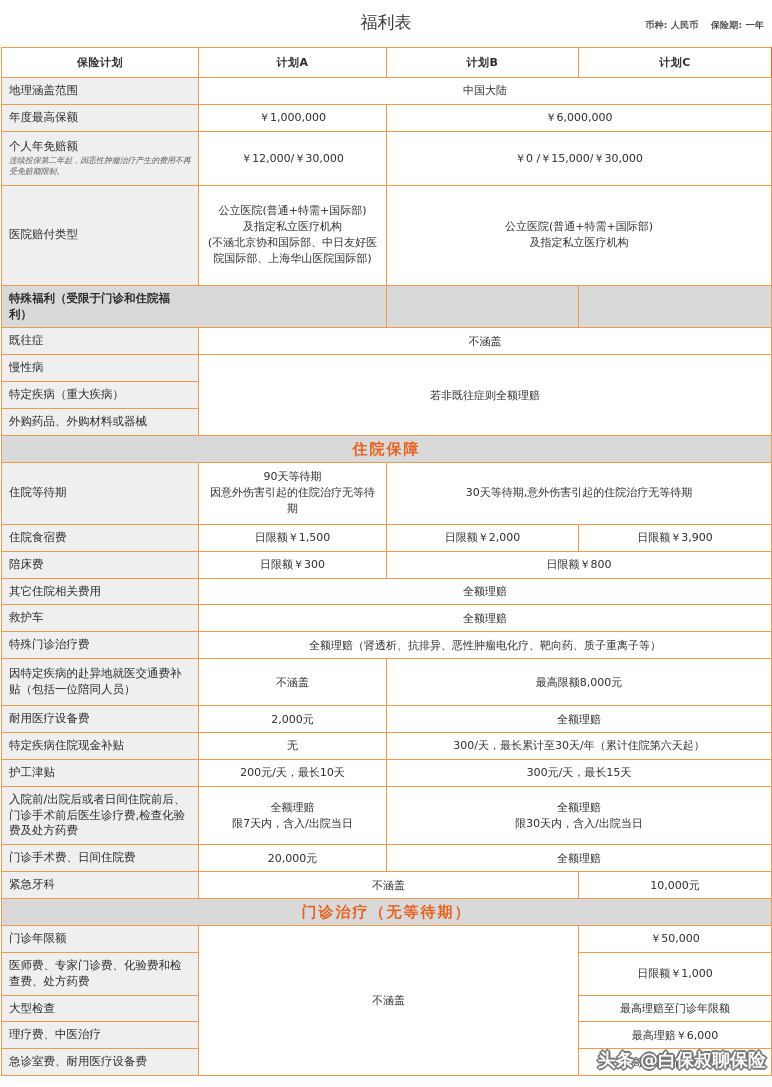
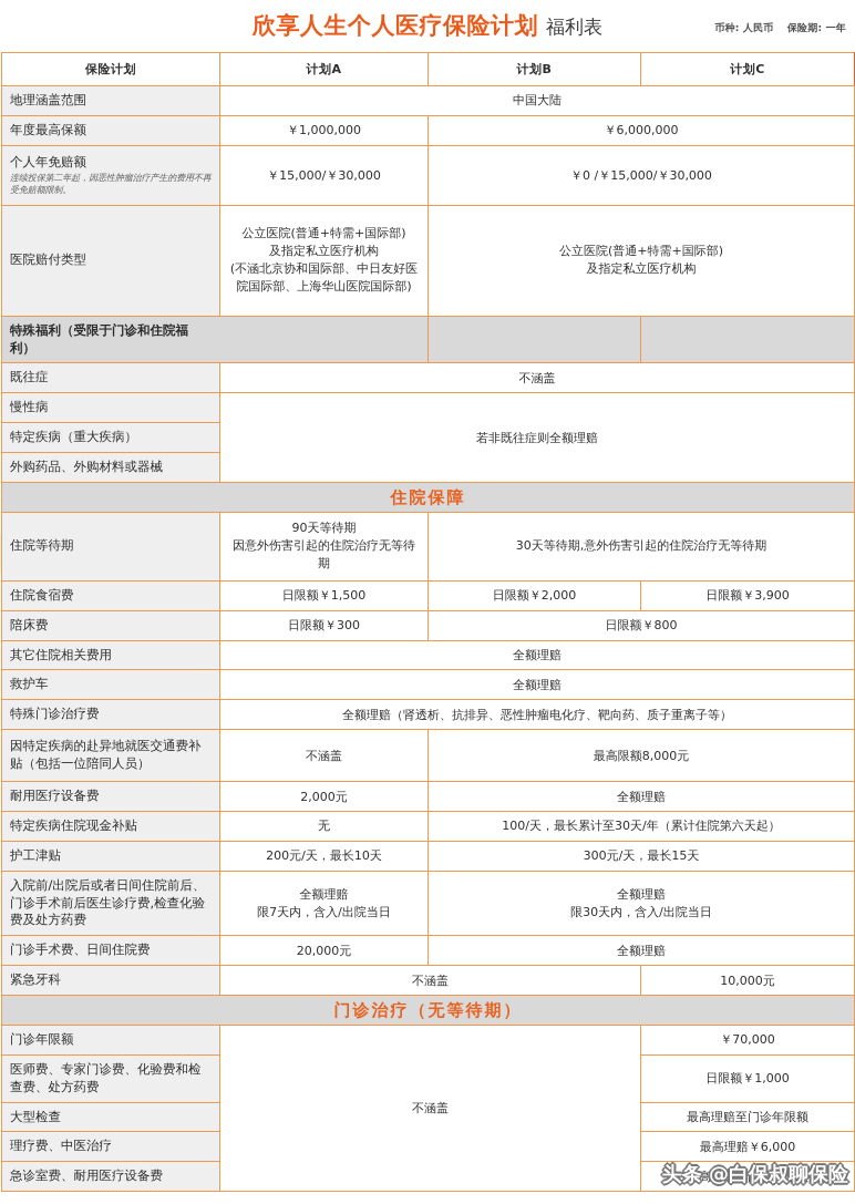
+ 欣享人生个人医疗保险计划
  福利表
  币种: 人民币 保险期: 一年
  保险计划	计划A	计划B	计划C
  地理涵盖范围	中国大陆
  年度最高保额	￥1,000,000	￥6,000,000
- 个人年免赔额 连续投保第二年起，因恶性肿瘤治疗产生的费用不再受免赔额限制。	￥12,000/￥30,000	￥0 /￥15,000/￥30,000
+ 个人年免赔额 连续投保第二年起，因恶性肿瘤治疗产生的费用不再受免赔额限制。	￥15,000/￥30,000	￥0 /￥15,000/￥30,000
  医院赔付类型	公立医院(普通+特需+国际部) 及指定私立医疗机构 (不涵北京协和国际部、中日友好医院国际部、上海华山医院国际部)	公立医院(普通+特需+国际部) 及指定私立医疗机构
  特殊福利（受限于门诊和住院福利）
  既往症	不涵盖
  慢性病	若非既往症则全额理赔
  特定疾病（重大疾病）
  外购药品、外购材料或器械
  住院保障
  住院等待期	90天等待期 因意外伤害引起的住院治疗无等待期	30天等待期,意外伤害引起的住院治疗无等待期
  住院食宿费	日限额￥1,500	日限额￥2,000	日限额￥3,900
  陪床费	日限额￥300	日限额￥800
  其它住院相关费用	全额理赔
  救护车	全额理赔
  特殊门诊治疗费	全额理赔（肾透析、抗排异、恶性肿瘤电化疗、靶向药、质子重离子等）
  因特定疾病的赴异地就医交通费补贴（包括一位陪同人员）	不涵盖	最高限额8,000元
  耐用医疗设备费	2,000元	全额理赔
- 特定疾病住院现金补贴	无	300/天，最长累计至30天/年（累计住院第六天起）
+ 特定疾病住院现金补贴	无	100/天，最长累计至30天/年（累计住院第六天起）
  护工津贴	200元/天，最长10天	300元/天，最长15天
  入院前/出院后或者日间住院前后、门诊手术前后医生诊疗费,检查化验费及处方药费	全额理赔 限7天内，含入/出院当日	全额理赔 限30天内，含入/出院当日
  门诊手术费、日间住院费	20,000元	全额理赔
  紧急牙科	不涵盖	10,000元
  门诊治疗（无等待期）
- 门诊年限额	不涵盖	￥50,000
+ 门诊年限额	不涵盖	￥70,000
  医师费、专家门诊费、化验费和检查费、处方药费	日限额￥1,000
  大型检查	最高理赔至门诊年限额
  理疗费、中医治疗	最高理赔￥6,000
  急诊室费、耐用医疗设备费	最高理赔至门诊年限额
  头条 @白保叔聊保险
